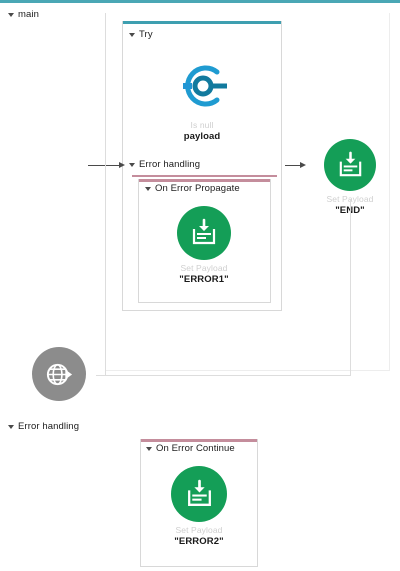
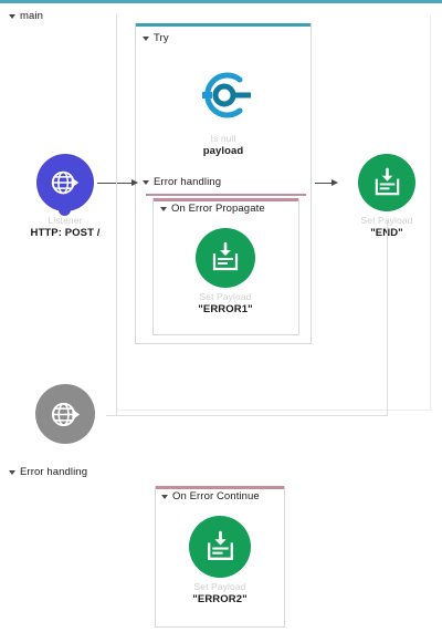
  main
  Try
  Is null
  payload
  Error handling
  On Error Propagate
  Set Payload
  "ERROR1"
+ Listener
+ HTTP: POST /
  Set Pyload
  "ED"
  Error handling
  On Error Continue
  Set Payload
  "ERROR2"
